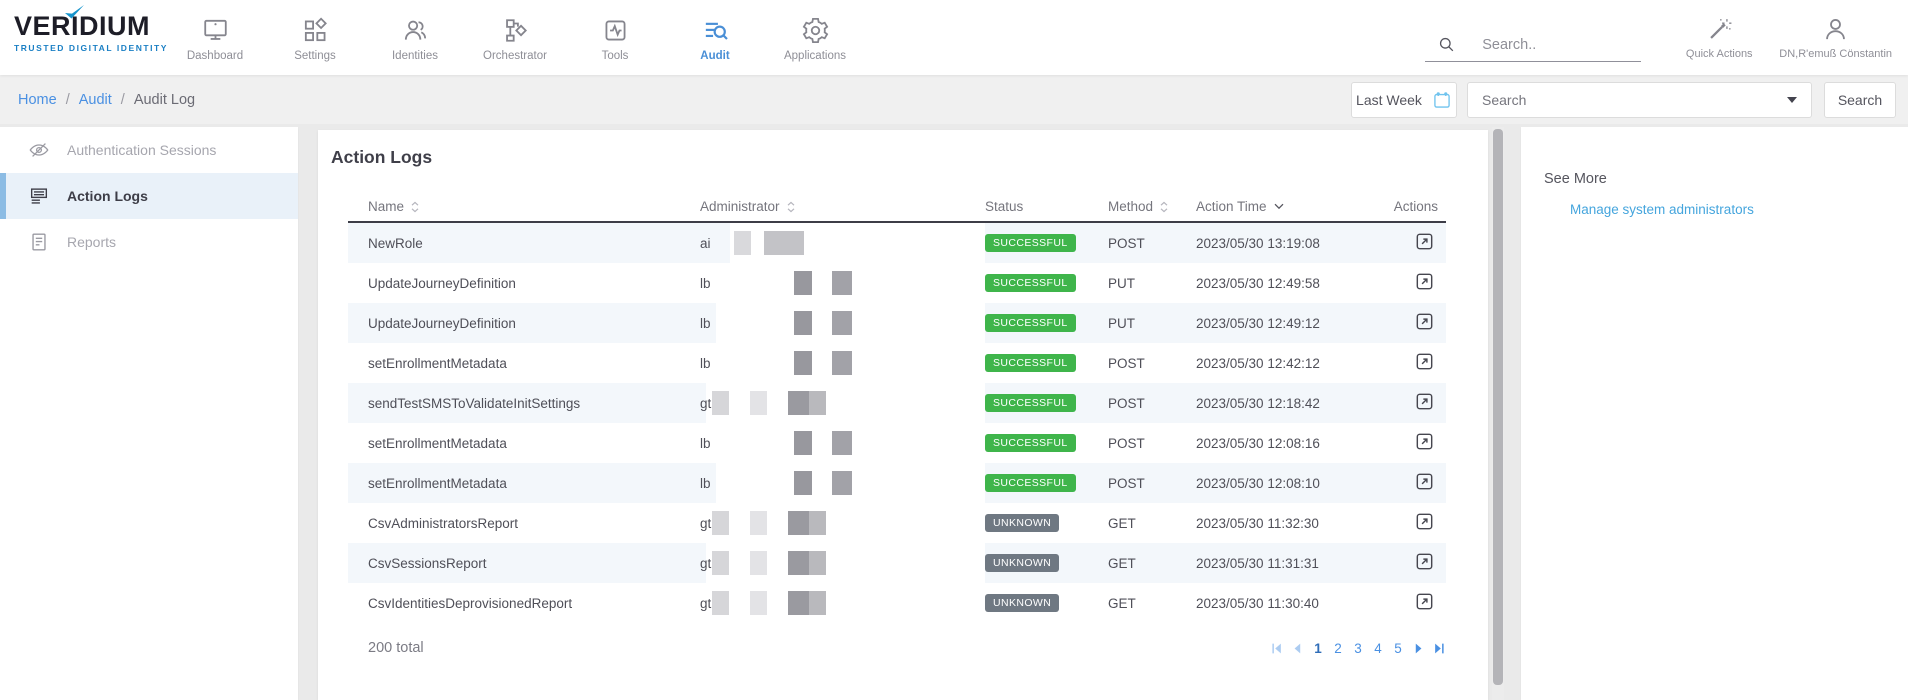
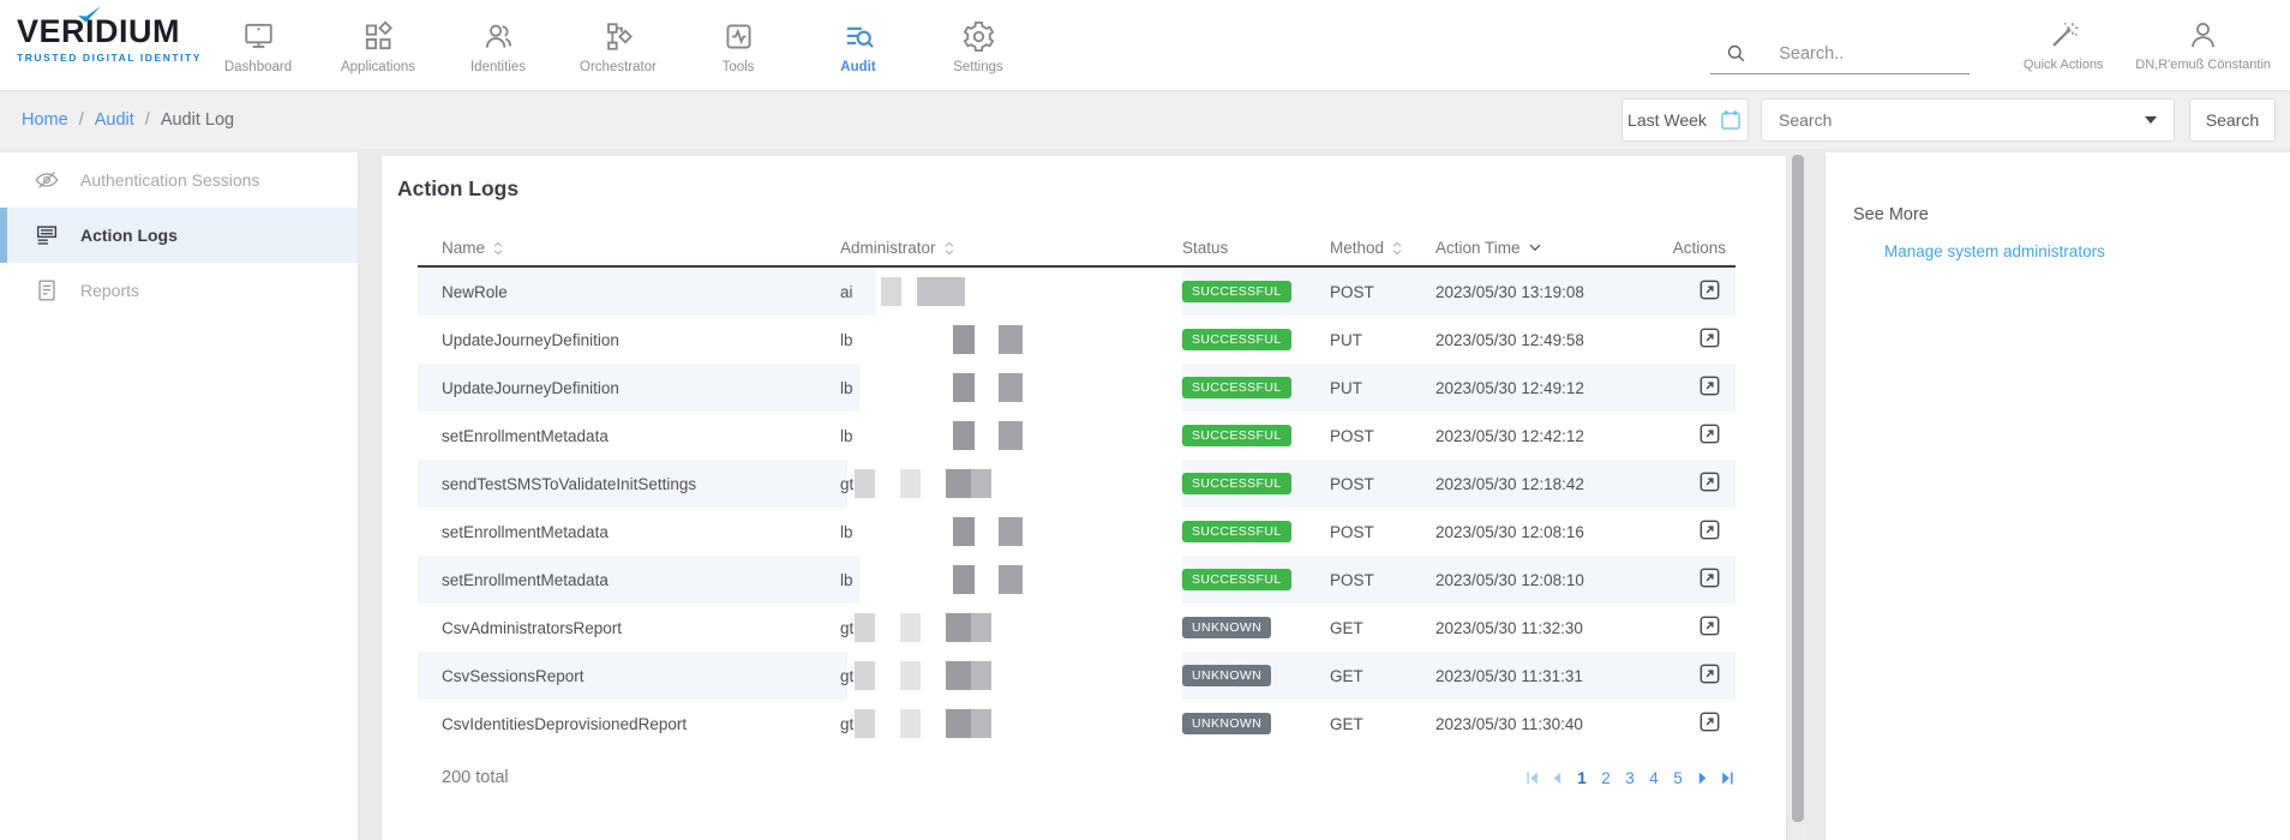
  VERIDIUM
  TRUSTED DIGITAL IDENTITY
  Dashboard
- Settings
+ Applications
  Identities
  Orchestrator
  Tools
  Audit
- Applications
+ Settings
  Search..
  Quick Actions
  DN,R'emuß Cönstantin
  Home
  /
  Audit
  /
  Audit Log
  Last Week
  Search
  Search
  Authentication Sessions
  Action Logs
  Reports
  Action Logs
  Name
  Administrator
  Status
  Method
  Action Time
  Actions
  NewRole
  ai
  SUCCESSFUL
  POST
  2023/05/30 13:19:08
  UpdateJourneyDefinition
  lb
  SUCCESSFUL
  PUT
  2023/05/30 12:49:58
  UpdateJourneyDefinition
  lb
  SUCCESSFUL
  PUT
  2023/05/30 12:49:12
  setEnrollmentMetadata
  lb
  SUCCESSFUL
  POST
  2023/05/30 12:42:12
  sendTestSMSToValidateInitSettings
  gt
  SUCCESSFUL
  POST
  2023/05/30 12:18:42
  setEnrollmentMetadata
  lb
  SUCCESSFUL
  POST
  2023/05/30 12:08:16
  setEnrollmentMetadata
  lb
  SUCCESSFUL
  POST
  2023/05/30 12:08:10
  CsvAdministratorsReport
  gt
  UNKNOWN
  GET
  2023/05/30 11:32:30
  CsvSessionsReport
  gt
  UNKNOWN
  GET
  2023/05/30 11:31:31
  CsvIdentitiesDeprovisionedReport
  gt
  UNKNOWN
  GET
  2023/05/30 11:30:40
  200 total
  1
  2
  3
  4
  5
  See More
  Manage system administrators
